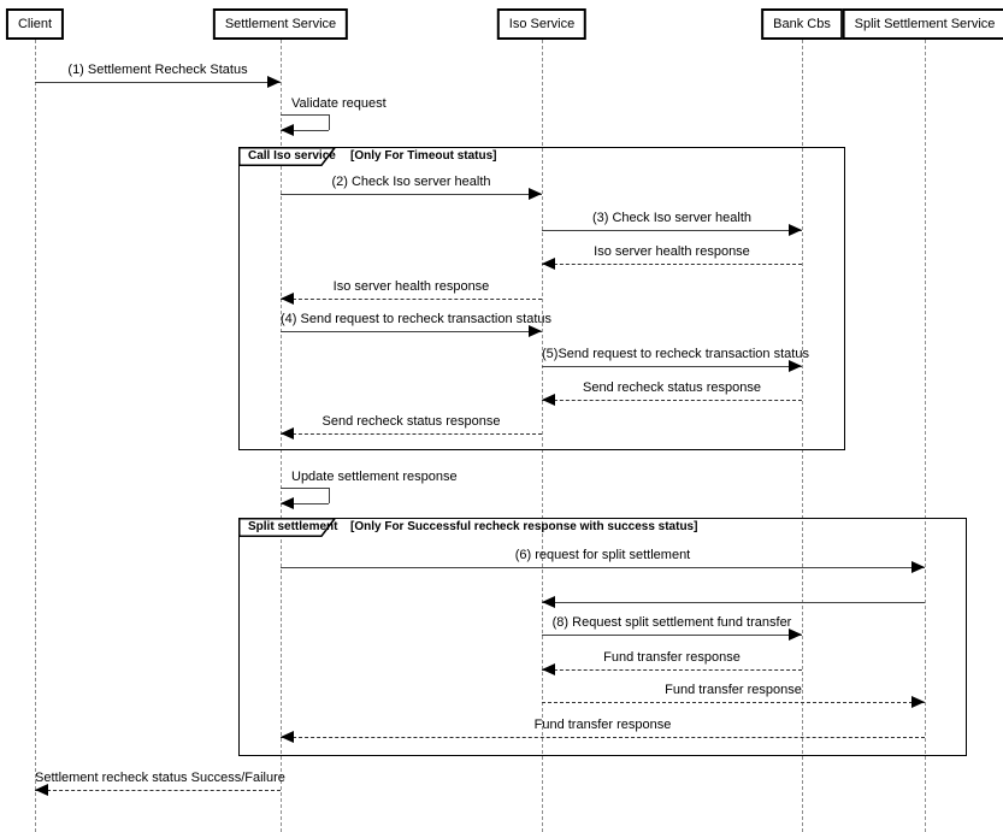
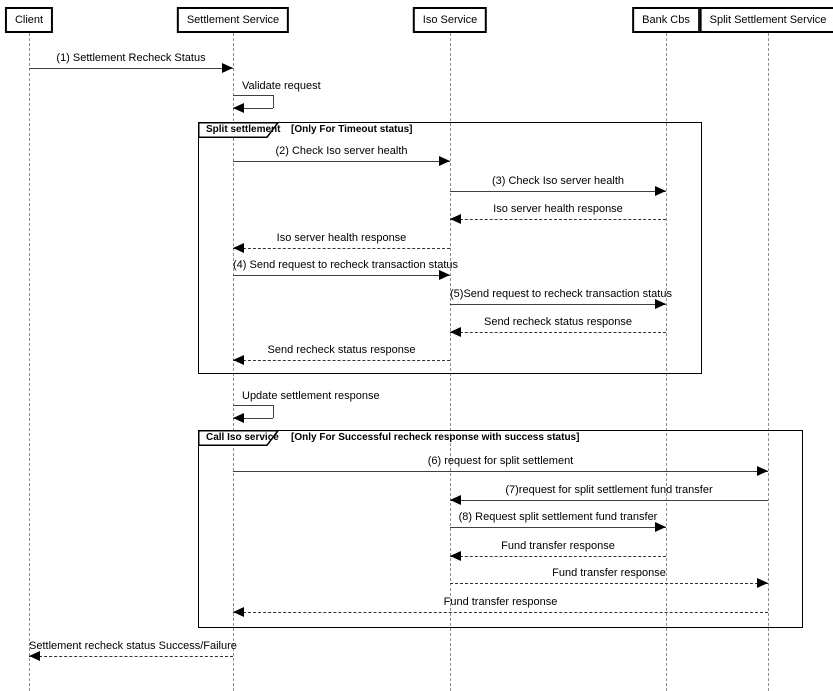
- Call Iso service
+ Split settlement
  [Only For Timeout status]
- Split settlement
+ Call Iso service
  [Only For Successful recheck response with success status]
  Client
  Settlement Service
  Iso Service
  Bank Cbs
  Split Settlement Service
  (1) Settlement Recheck Status
  Validate request
  (2) Check Iso server health
  (3) Check Iso server health
  Iso server health response
  Iso server health response
  (4) Send request to recheck transaction status
  (5)Send request to recheck transaction status
  Send recheck status response
  Send recheck status response
  Update settlement response
  (6) request for split settlement
+ (7)request for split settlement fund transfer
  (8) Request split settlement fund transfer
  Fund transfer response
  Fund transfer response
  Fund transfer response
  Settlement recheck status Success/Failure
